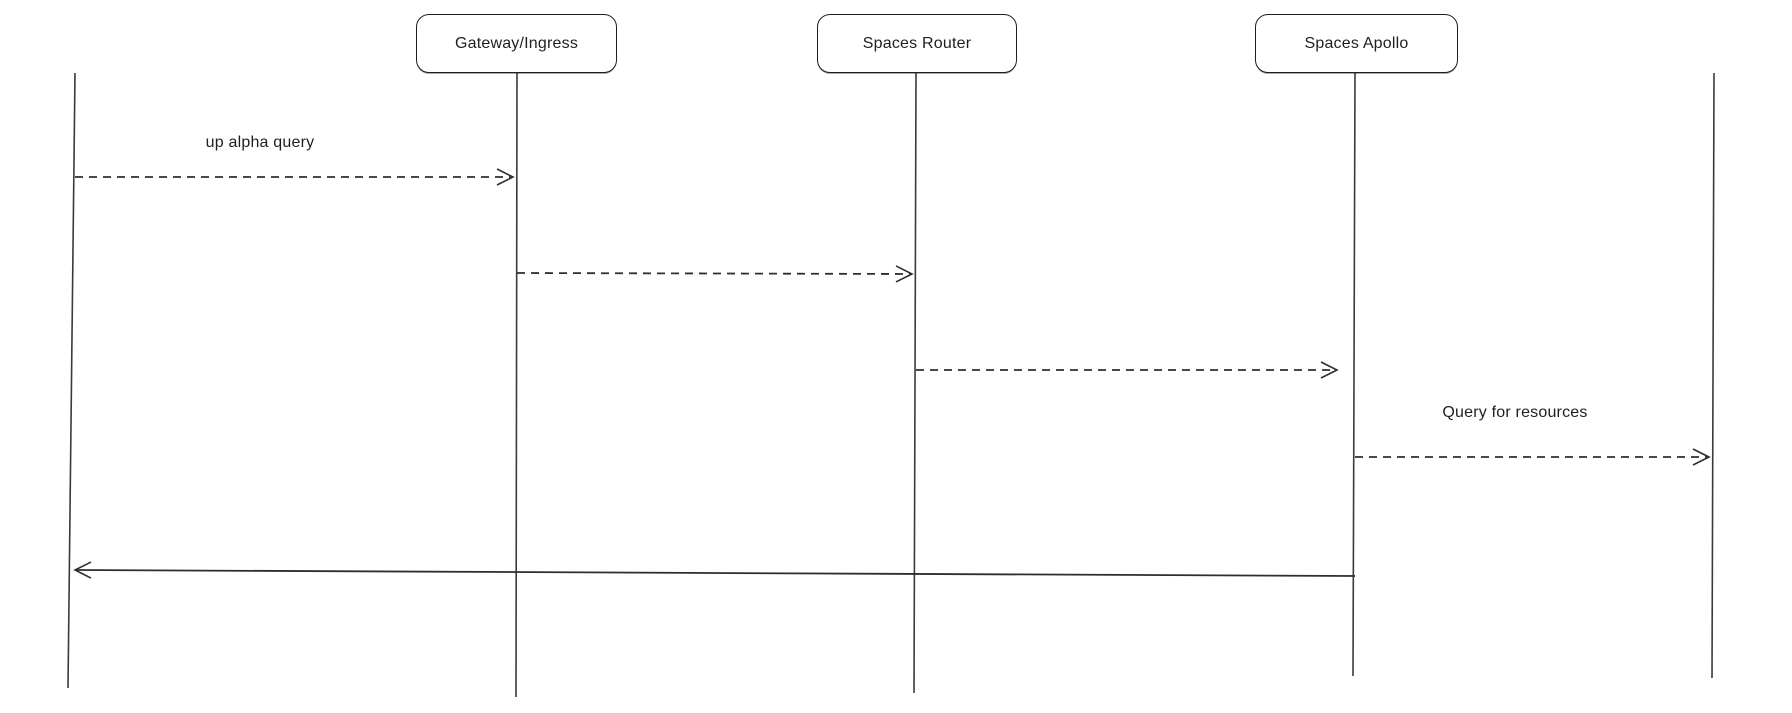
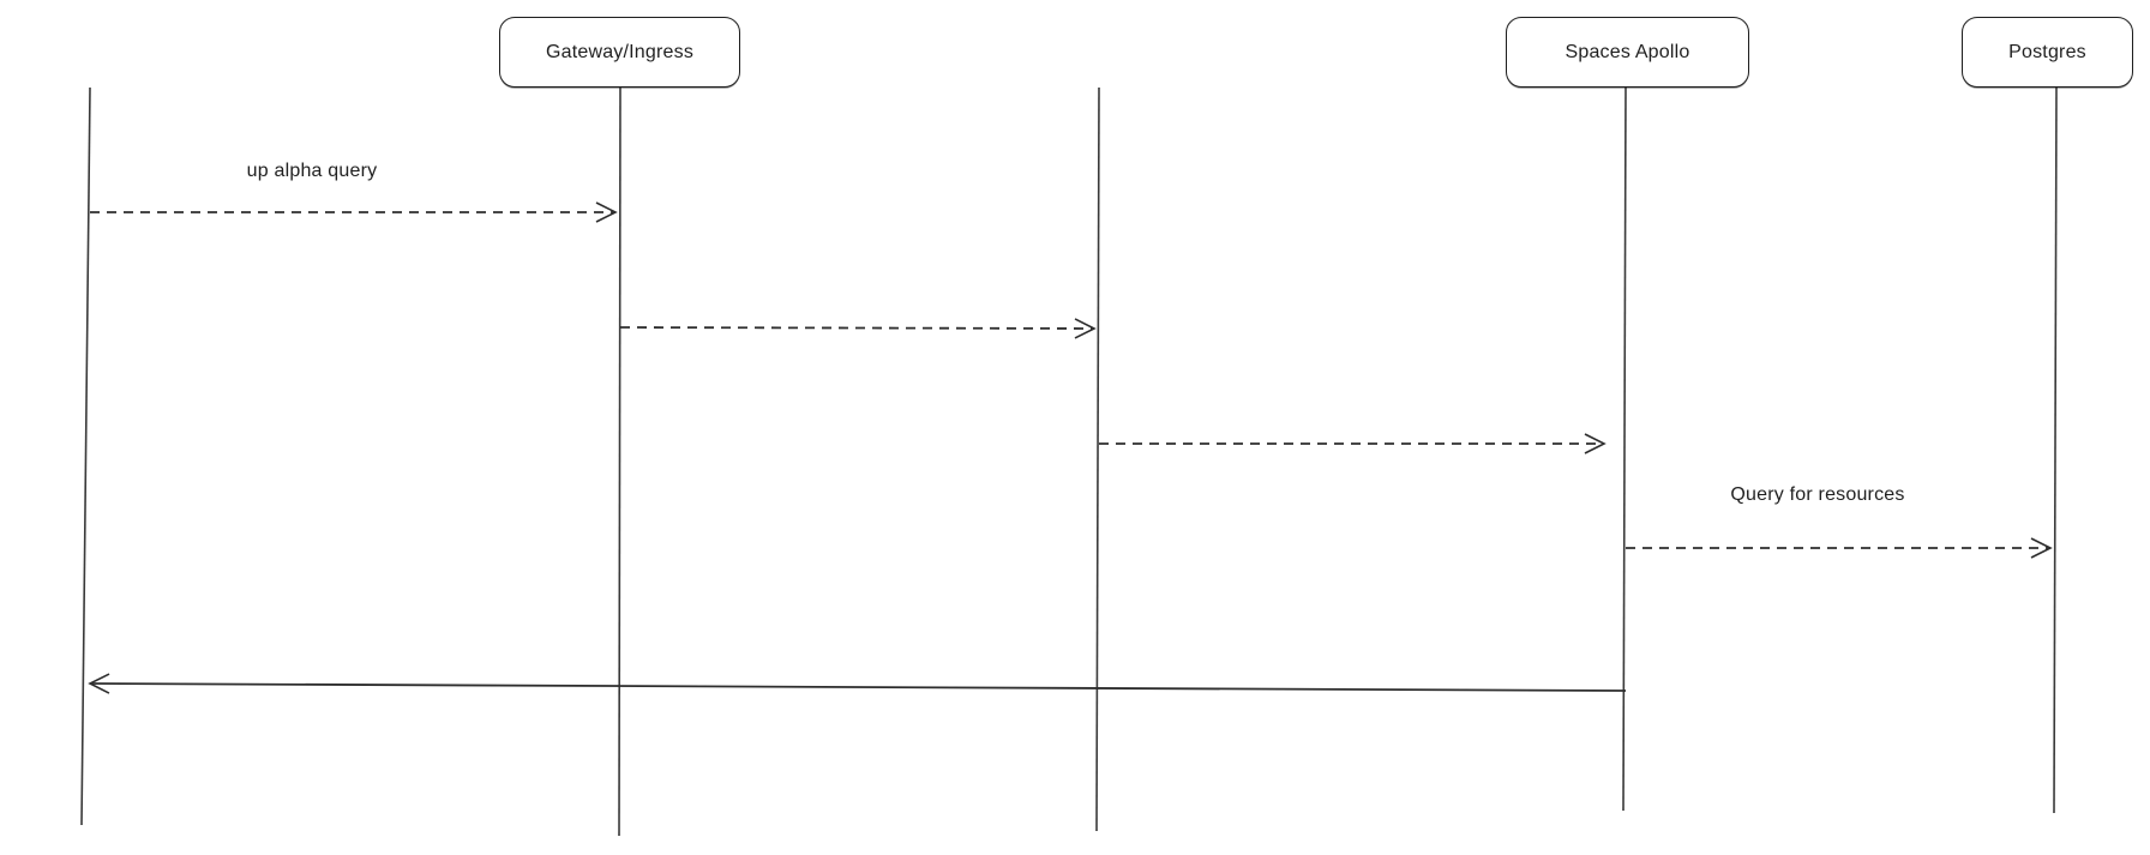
  Gateway/Ingress
- Spaces Router
  Spaces Apollo
+ Postgres
  up alpha query
  Query for resources
